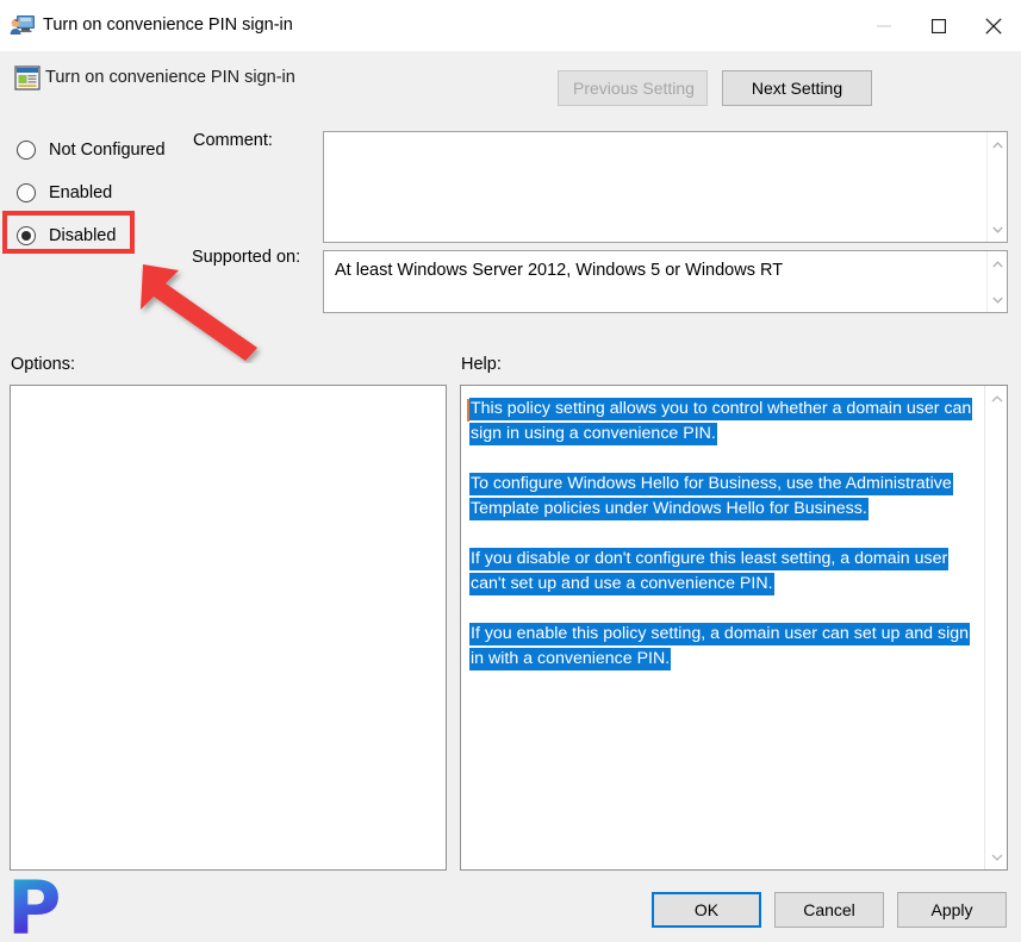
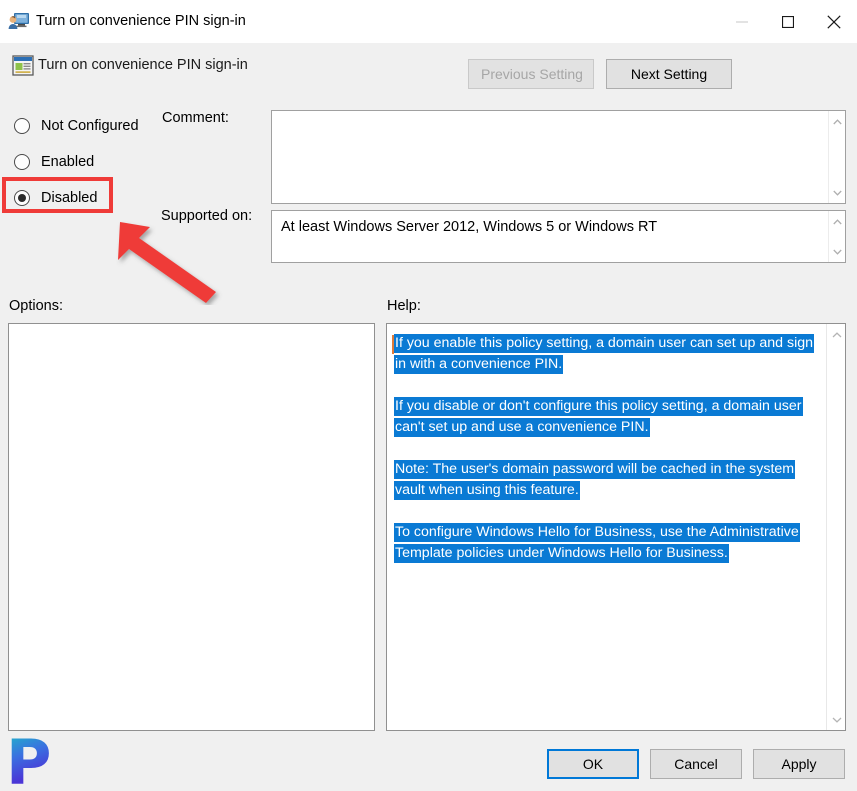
  Turn on convenience PIN sign-in
  Turn on convenience PIN sign-in
  Previous Setting
  Next Setting
  Not Configured
  Enabled
  Disabled
  Comment:
  Supported on:
  At least Windows Server 2012, Windows 5 or Windows RT
  Options:
  Help:
- This policy setting allows you to control whether a domain user can sign in using a convenience PIN.
- To configure Windows Hello for Business, use the Administrative Template policies under Windows Hello for Business.
+ If you enable this policy setting, a domain user can set up and sign in with a convenience PIN.
- If you disable or don't configure this least setting, a domain user can't set up and use a convenience PIN.
+ If you disable or don't configure this policy setting, a domain user can't set up and use a convenience PIN.
+ Note: The user's domain password will be cached in the system vault when using this feature.
- If you enable this policy setting, a domain user can set up and sign in with a convenience PIN.
+ To configure Windows Hello for Business, use the Administrative Template policies under Windows Hello for Business.
  OK
  Cancel
  Apply
  P
